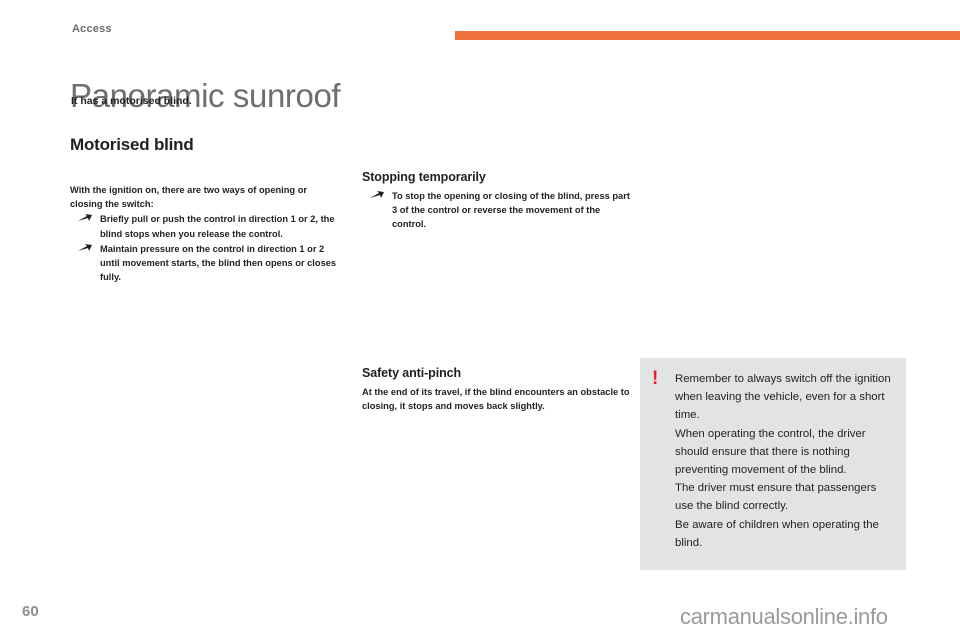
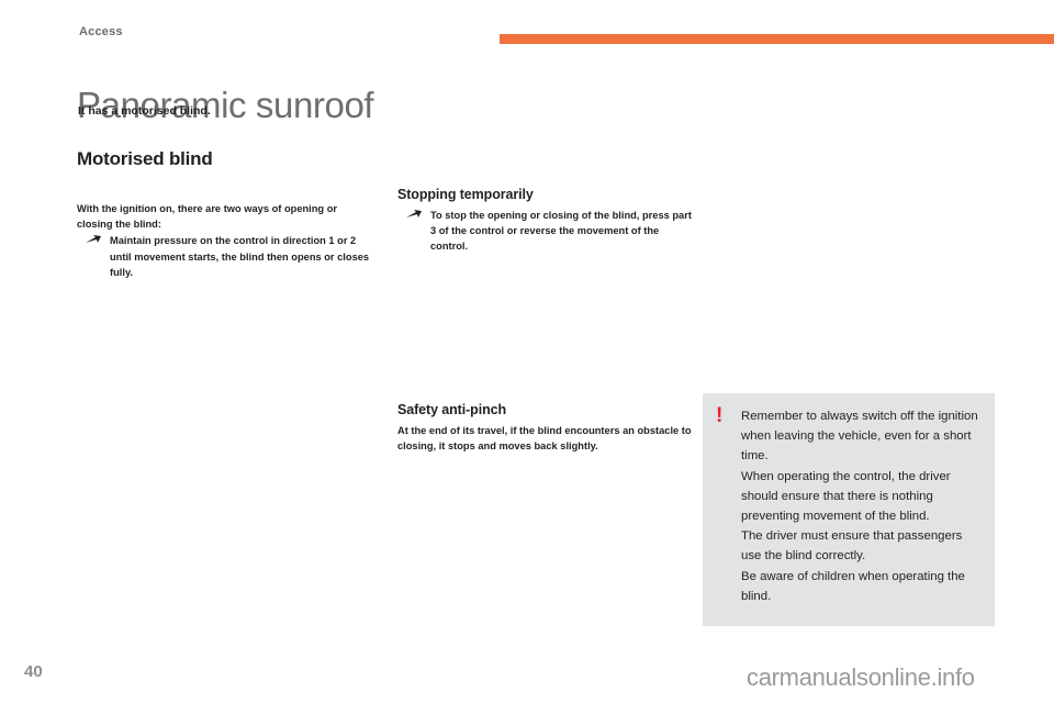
  Access
  Panoramic sunroof
  It has a motorised blind.
  Motorised blind
- With the ignition on, there are two ways of opening or closing the switch:
+ With the ignition on, there are two ways of opening or closing the blind:
- Briefly pull or push the control in direction 1 or 2, the blind stops when you release the control.
  Maintain pressure on the control in direction 1 or 2 until movement starts, the blind then opens or closes fully.
  Stopping temporarily
  To stop the opening or closing of the blind, press part 3 of the control or reverse the movement of the control.
  Safety anti-pinch
  At the end of its travel, if the blind encounters an obstacle to closing, it stops and moves back slightly.
  !
  Remember to always switch off the ignition when leaving the vehicle, even for a short time.
  When operating the control, the driver should ensure that there is nothing preventing movement of the blind.
  The driver must ensure that passengers use the blind correctly.
  Be aware of children when operating the blind.
- 60
+ 40
  carmanualsonline.info
